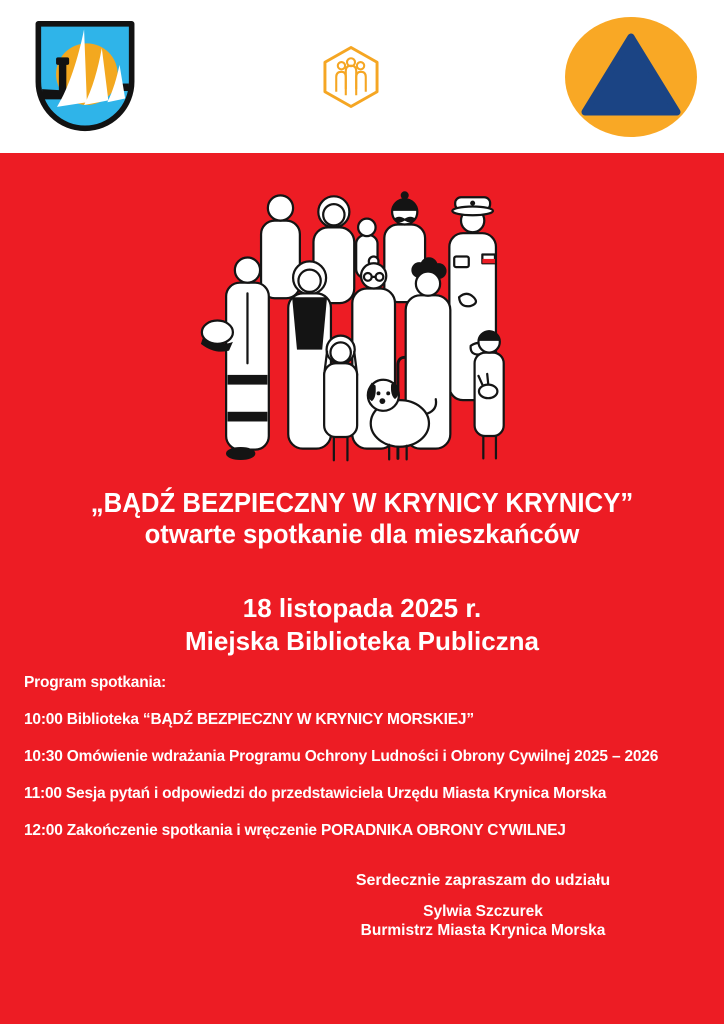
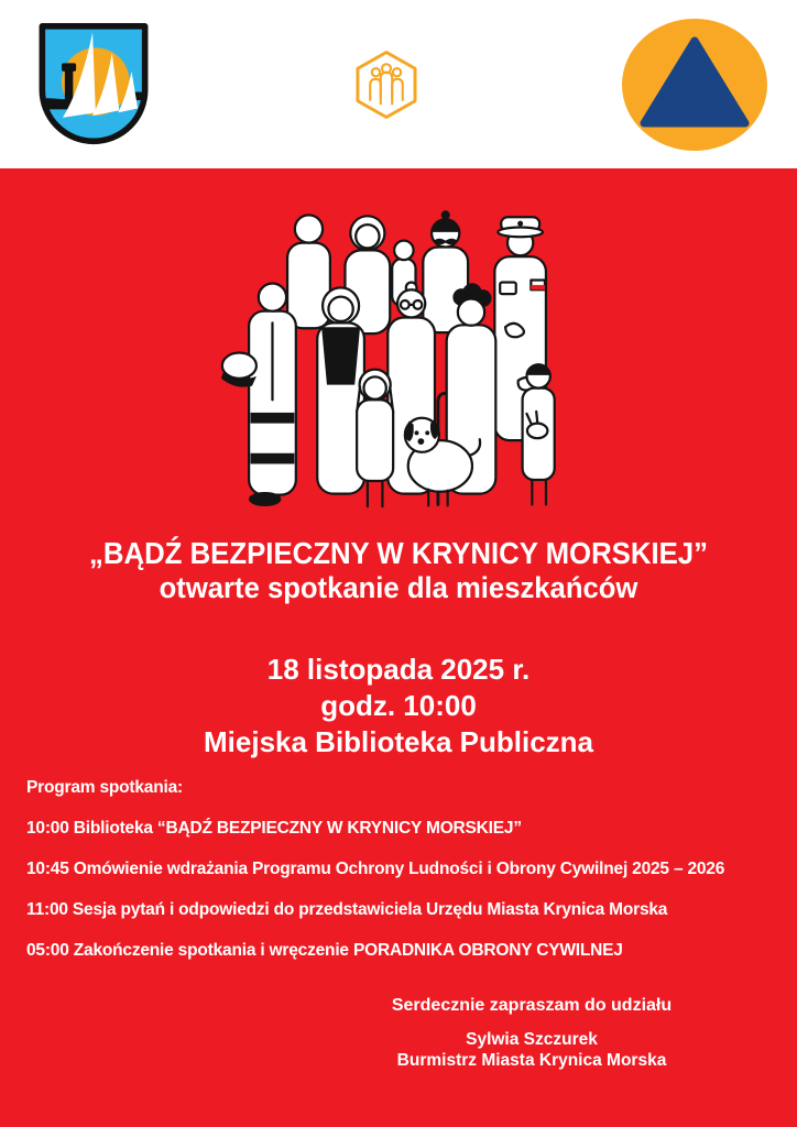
- „BĄDŹ BEZPIECZNY W KRYNICY KRYNICY”
+ „BĄDŹ BEZPIECZNY W KRYNICY MORSKIEJ”
  otwarte spotkanie dla mieszkańców
  18 listopada 2025 r.
+ godz. 10:00
  Miejska Biblioteka Publiczna
  Program spotkania:
  10:00 Biblioteka “BĄDŹ BEZPIECZNY W KRYNICY MORSKIEJ”
- 10:30 Omówienie wdrażania Programu Ochrony Ludności i Obrony Cywilnej 2025 – 2026
+ 10:45 Omówienie wdrażania Programu Ochrony Ludności i Obrony Cywilnej 2025 – 2026
  11:00 Sesja pytań i odpowiedzi do przedstawiciela Urzędu Miasta Krynica Morska
- 12:00 Zakończenie spotkania i wręczenie PORADNIKA OBRONY CYWILNEJ
+ 05:00 Zakończenie spotkania i wręczenie PORADNIKA OBRONY CYWILNEJ
  Serdecznie zapraszam do udziału
  Sylwia Szczurek
  Burmistrz Miasta Krynica Morska
